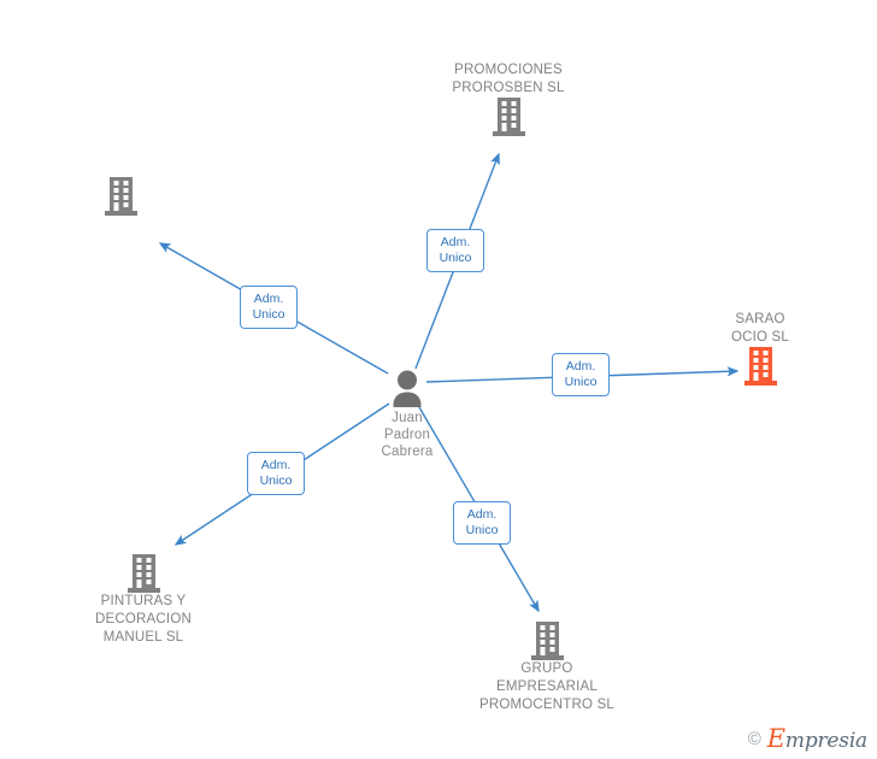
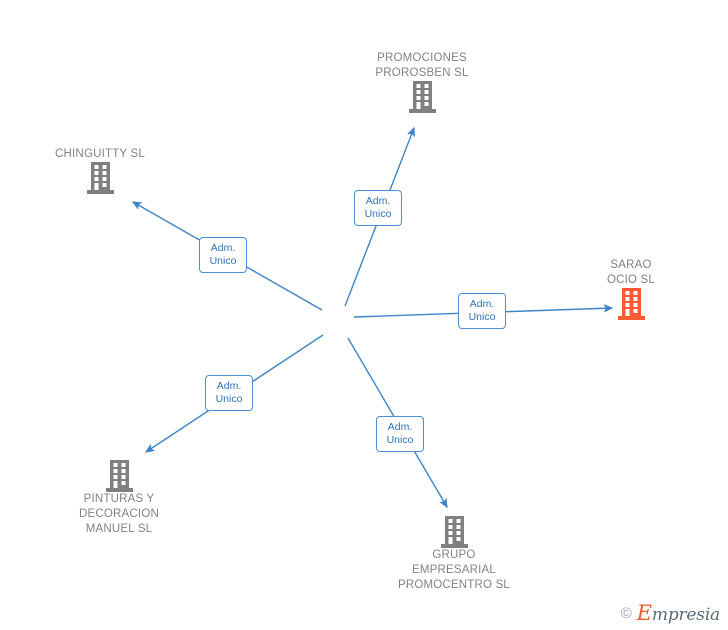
- Juan
- Padron
- Cabrera
  PROMOCIONES
  PROROSBEN SL
+ CHINGUITTY SL
  SARAO
  OCIO SL
  PINTURAS Y
  DECORACION
  MANUEL SL
  GRUPO
  EMPRESARIAL
  PROMOCENTRO SL
  Adm.
  Unico
  Adm.
  Unico
  Adm.
  Unico
  Adm.
  Unico
  Adm.
  Unico
  ©
  Empresia
